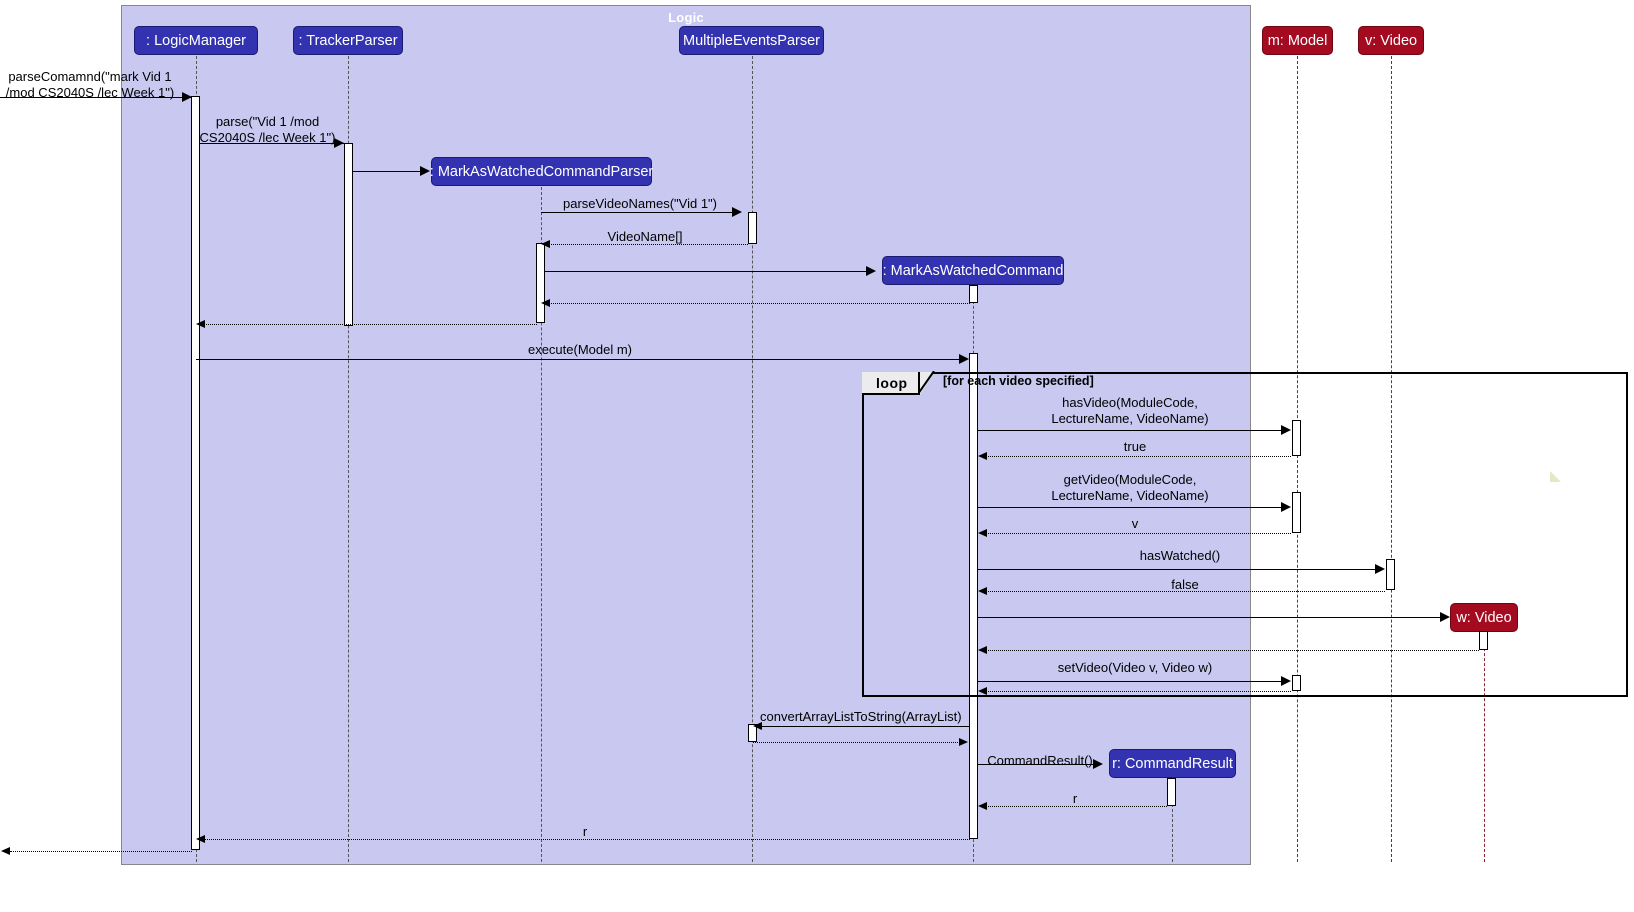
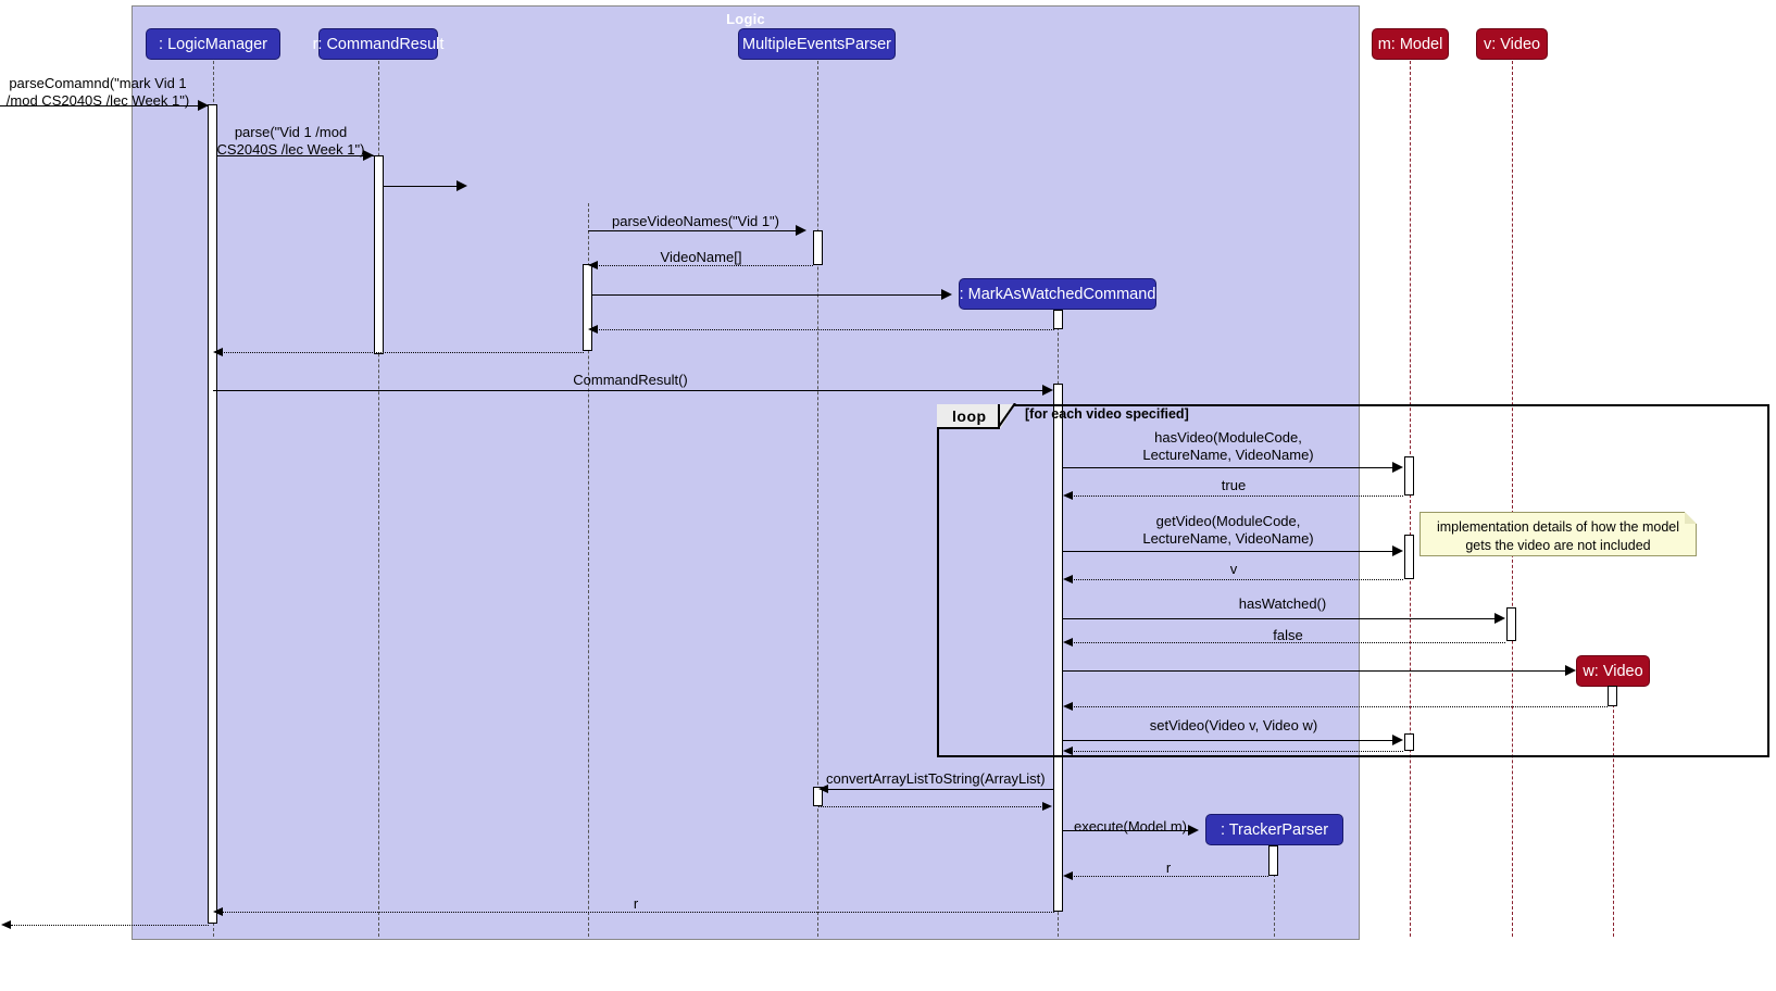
  Logic
  : LogicManager
- : TrackerParser
+ r: CommandResult
  MultipleEventsParser
- : MarkAsWatchedCommandParser
  : MarkAsWatchedCommand
- r: CommandResult
+ : TrackerParser
  m: Model
  v: Video
  w: Video
  loop
  [for each video specified]
  parseComamnd("mark Vid 1
  /mod CS2040S /lec Week 1")
  parse("Vid 1 /mod
  CS2040S /lec Week 1")
  parseVideoNames("Vid 1")
  VideoName[]
- execute(Model m)
+ CommandResult()
  hasVideo(ModuleCode,
  LectureName, VideoName)
  true
  getVideo(ModuleCode,
  LectureName, VideoName)
  v
  hasWatched()
  false
  setVideo(Video v, Video w)
  convertArrayListToString(ArrayList)
- CommandResult()
+ execute(Model m)
  r
  r
+ implementation details of how the model
+ gets the video are not included
